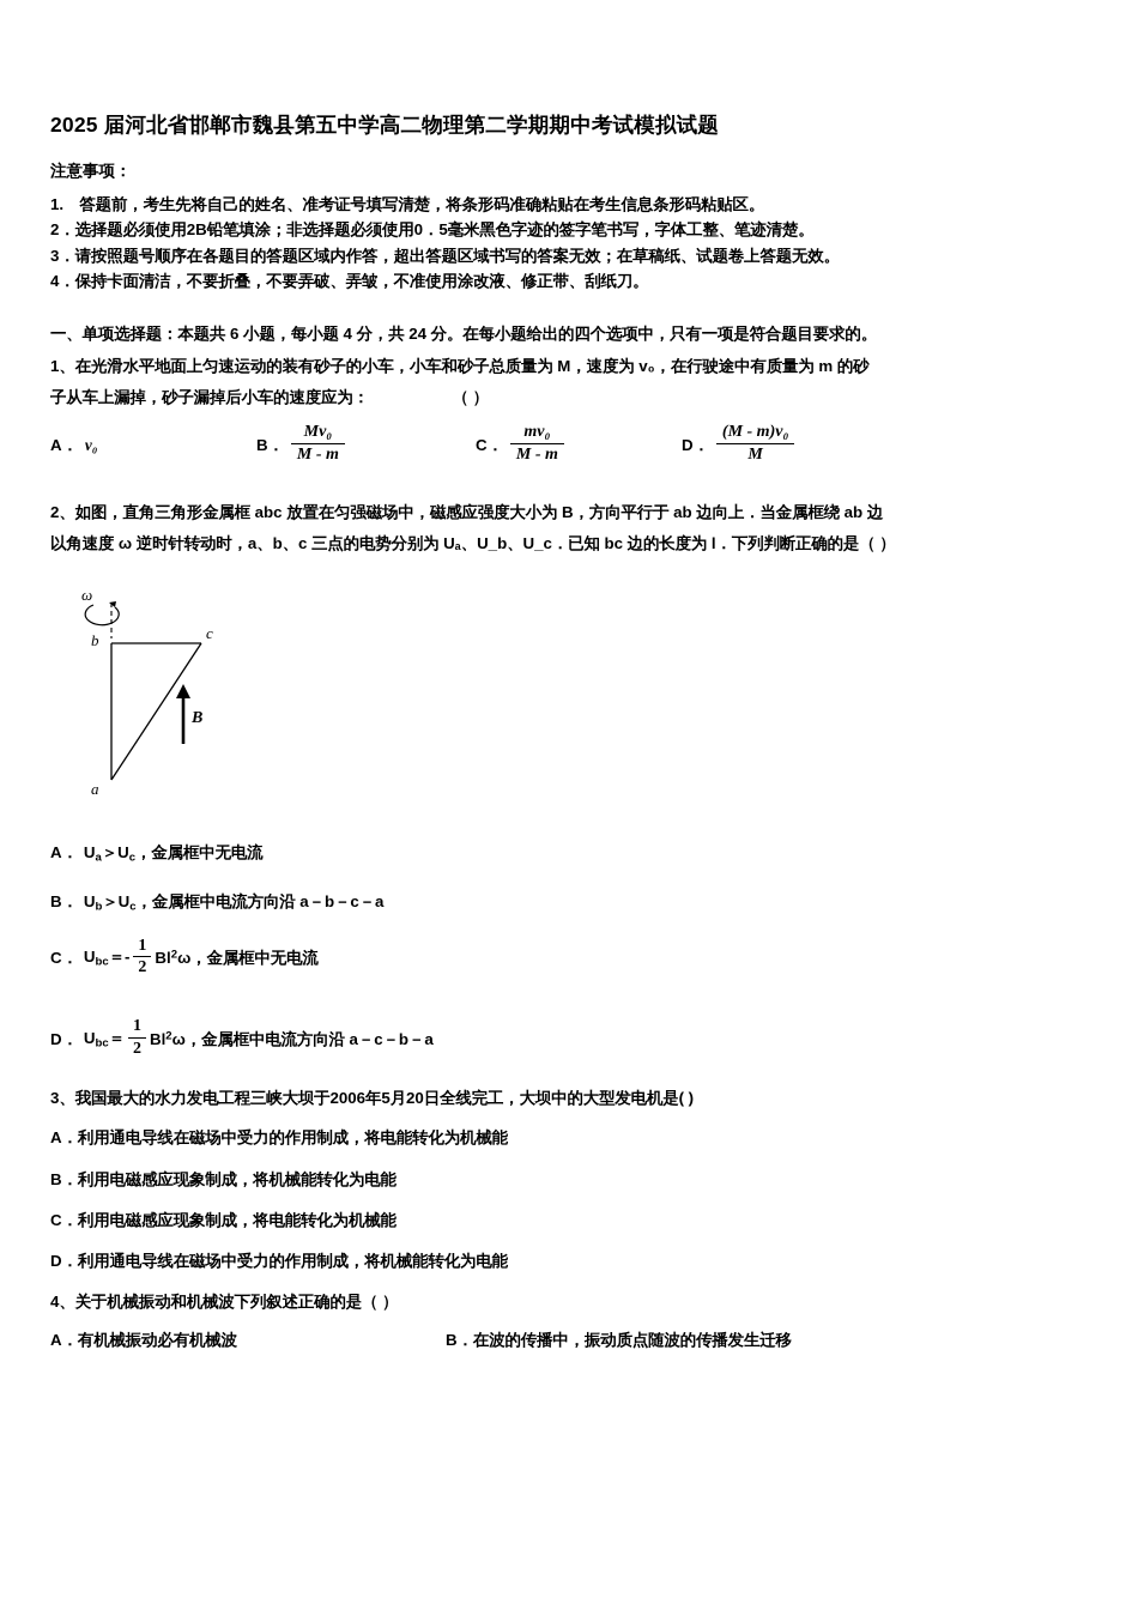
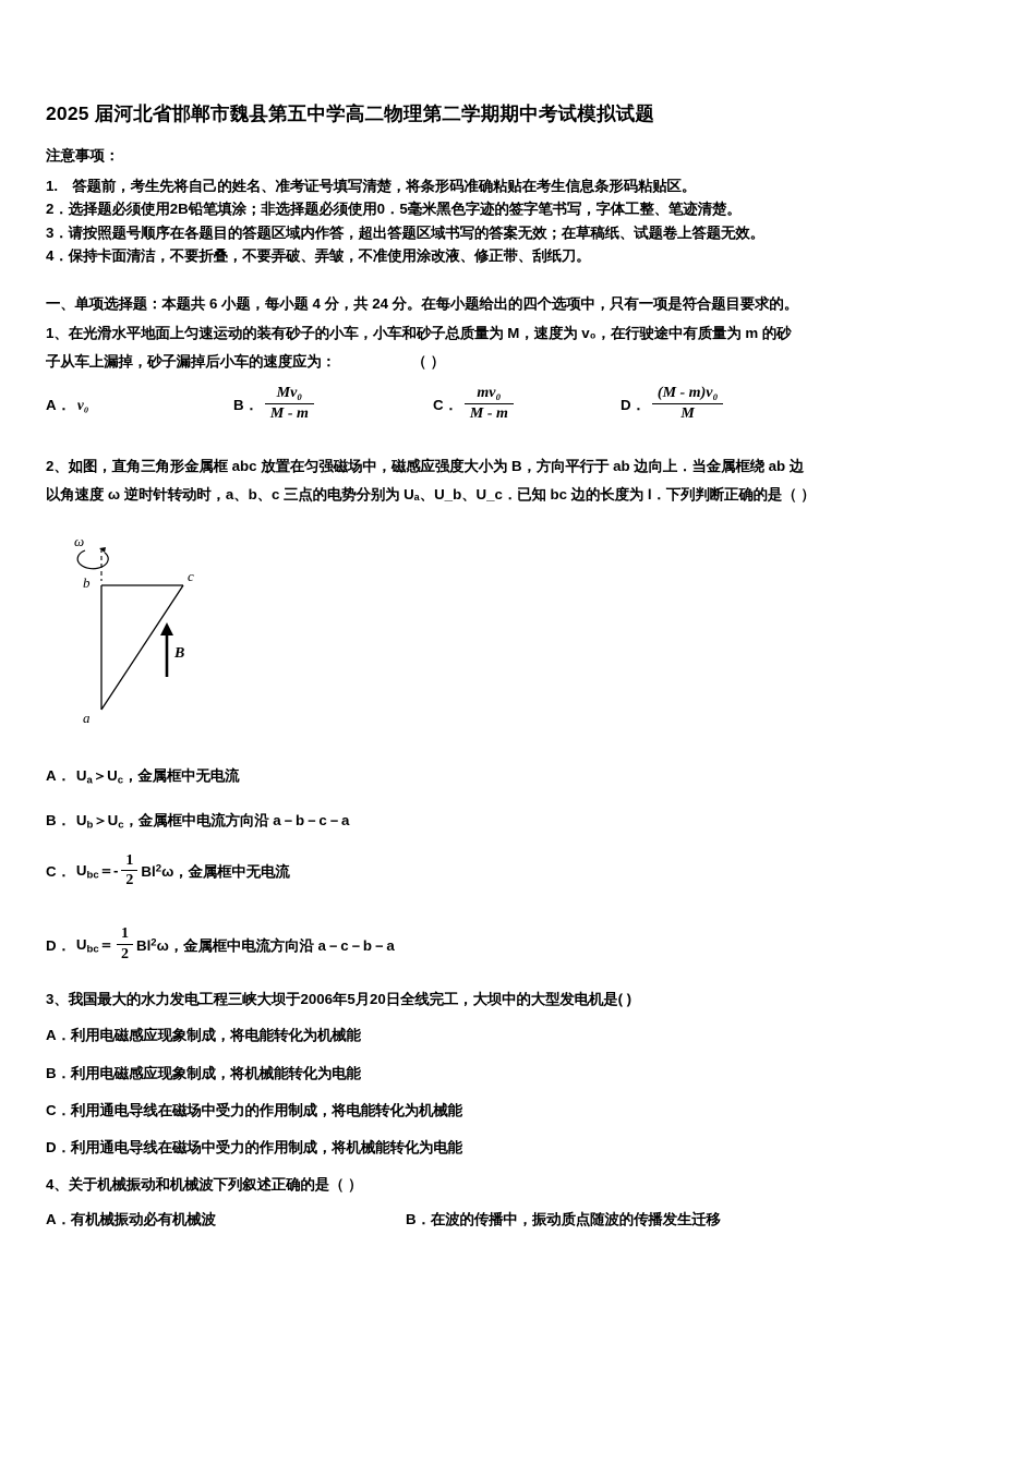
  2025 届河北省邯郸市魏县第五中学高二物理第二学期期中考试模拟试题
  注意事项：
  1. 答题前，考生先将自己的姓名、准考证号填写清楚，将条形码准确粘贴在考生信息条形码粘贴区。
  2．选择题必须使用2B铅笔填涂；非选择题必须使用0．5毫米黑色字迹的签字笔书写，字体工整、笔迹清楚。
  3．请按照题号顺序在各题目的答题区域内作答，超出答题区域书写的答案无效；在草稿纸、试题卷上答题无效。
  4．保持卡面清洁，不要折叠，不要弄破、弄皱，不准使用涂改液、修正带、刮纸刀。
  一、单项选择题：本题共 6 小题，每小题 4 分，共 24 分。在每小题给出的四个选项中，只有一项是符合题目要求的。
  1、在光滑水平地面上匀速运动的装有砂子的小车，小车和砂子总质量为 M，速度为 v₀，在行驶途中有质量为 m 的砂
  子从车上漏掉，砂子漏掉后小车的速度应为： （ ）
  A．
  v₀
  B．
  Mv₀
  M - m
  C．
  mv₀
  M - m
  D．
  (M - m)v₀
  M
  2、如图，直角三角形金属框 abc 放置在匀强磁场中，磁感应强度大小为 B，方向平行于 ab 边向上．当金属框绕 ab 边
  以角速度 ω 逆时针转动时，a、b、c 三点的电势分别为 Uₐ、U_b、U_c．已知 bc 边的长度为 l．下列判断正确的是（ ）
  ω
  b
  c
  a
  B
  A．
  Ua＞Uc，金属框中无电流
  B．
  Ub＞Uc，金属框中电流方向沿 a－b－c－a
  C．
  Ubc＝-
  1
  2
  Bl2ω，金属框中无电流
  D．
  Ubc＝
  1
  2
  Bl2ω，金属框中电流方向沿 a－c－b－a
  3、我国最大的水力发电工程三峡大坝于2006年5月20日全线完工，大坝中的大型发电机是( )
- A．利用通电导线在磁场中受力的作用制成，将电能转化为机械能
+ A．利用电磁感应现象制成，将电能转化为机械能
  B．利用电磁感应现象制成，将机械能转化为电能
- C．利用电磁感应现象制成，将电能转化为机械能
+ C．利用通电导线在磁场中受力的作用制成，将电能转化为机械能
  D．利用通电导线在磁场中受力的作用制成，将机械能转化为电能
  4、关于机械振动和机械波下列叙述正确的是（ ）
  A．有机械振动必有机械波
  B．在波的传播中，振动质点随波的传播发生迁移
